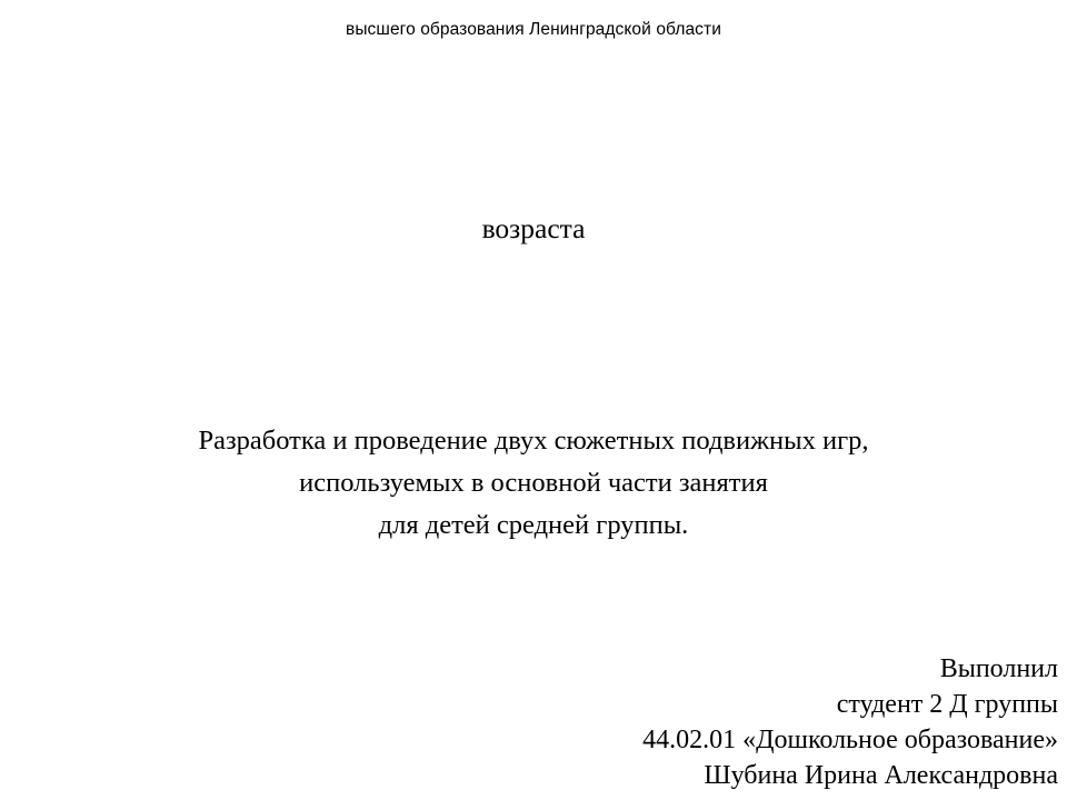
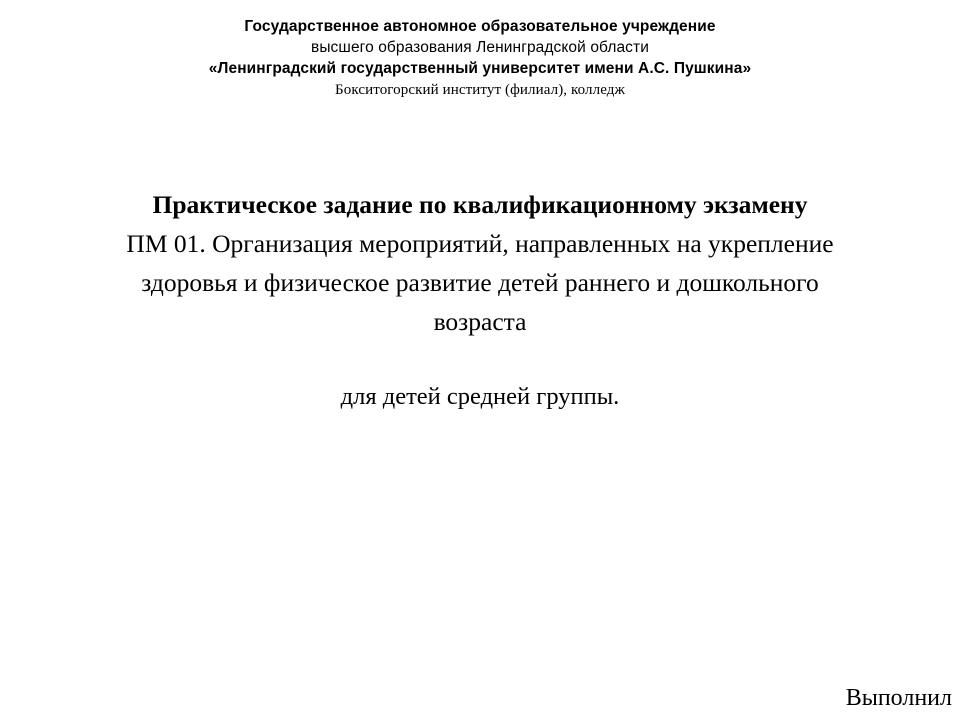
+ Государственное автономное образовательное учреждение
  высшего образования Ленинградской области
+ «Ленинградский государственный университет имени А.С. Пушкина»
+ Бокситогорский институт (филиал), колледж
+ Практическое задание по квалификационному экзамену
+ ПМ 01. Организация мероприятий, направленных на укрепление
+ здоровья и физическое развитие детей раннего и дошкольного
  возраста
- Разработка и проведение двух сюжетных подвижных игр,
- используемых в основной части занятия
  для детей средней группы.
  Выполнил
- студент 2 Д группы
- 44.02.01 «Дошкольное образование»
- Шубина Ирина Александровна
